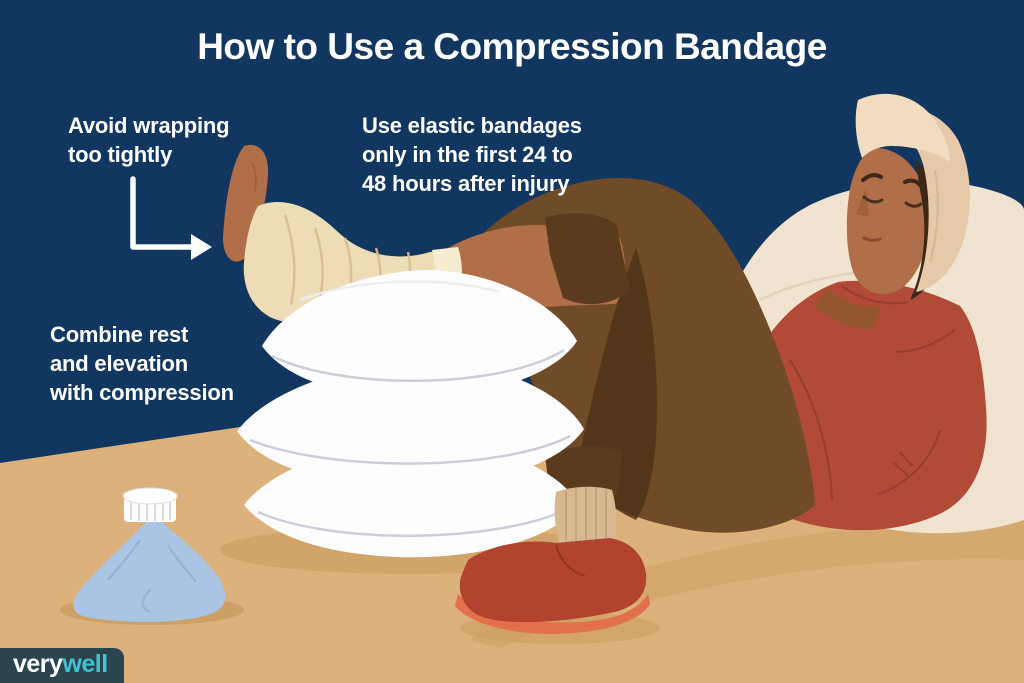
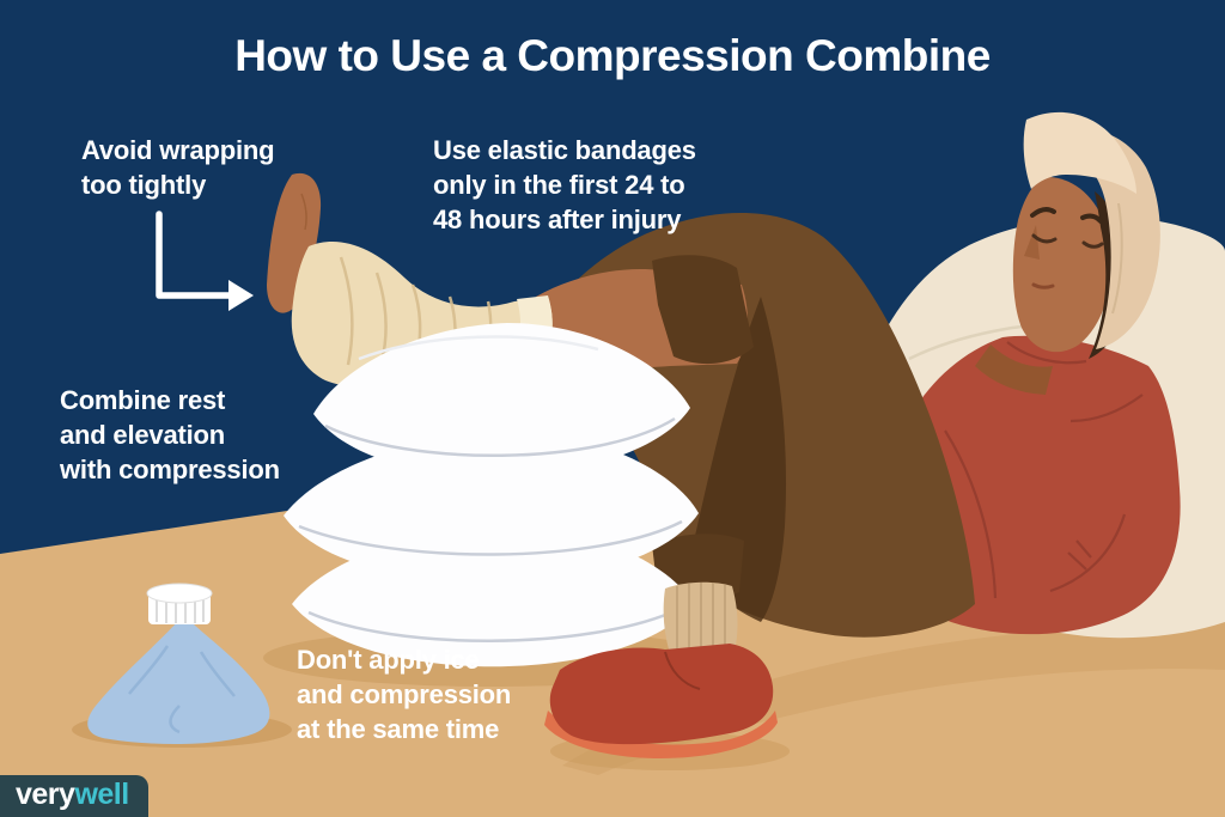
- How to Use a Compression Bandage
+ How to Use a Compression Combine
  Avoid wrapping
  too tightly
  Use elastic bandages
  only in the first 24 to
  48 hours after injury
  Combine rest
  and elevation
  with compression
+ Don't apply ice
+ and compression
+ at the same time
  very
  well
